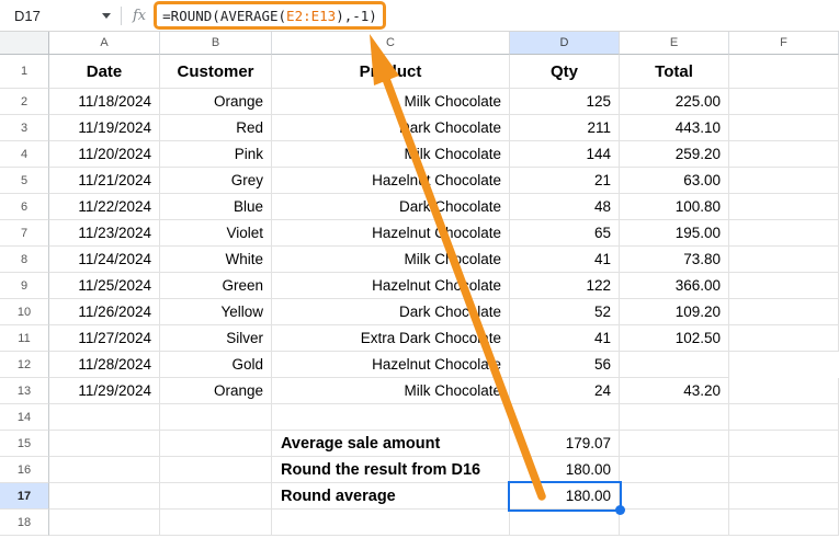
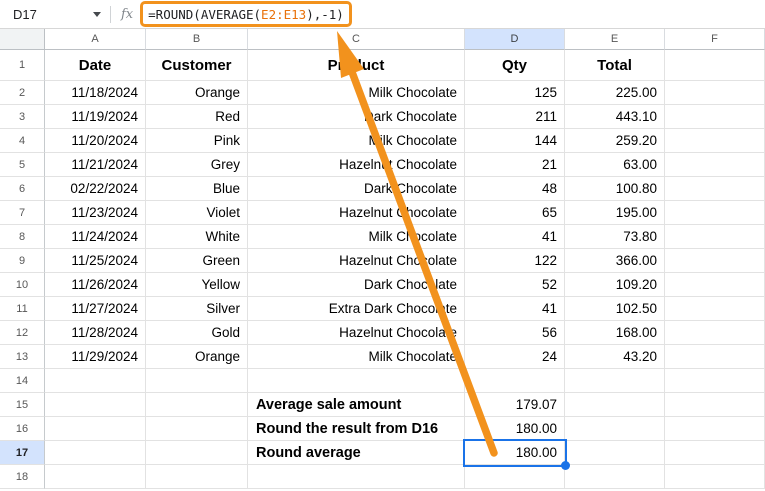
  D17
  fx
  =ROUND(AVERAGE(
  E2:E13
  ),-1)
  A
  B
  C
  D
  E
  F
  1
  Date
  Customer
  Qty
  Total
  2
  11/18/2024
  Orange
  Milk Chocolate
  125
  225.00
  3
  11/19/2024
  Red
  ark Chocolate
  211
  443.10
  4
  11/20/2024
  Pink
  lk Chocolate
  144
  259.20
  5
  11/21/2024
  Grey
  Hazelnt Chocolate
  21
  63.00
  6
- 11/22/2024
+ 02/22/2024
  Blue
  Dark Chocolate
  48
  100.80
  7
  11/23/2024
  Violet
  Hazelnuthocolate
  65
  195.00
  8
  11/24/2024
  White
  Milk Ccolate
  41
  73.80
  9
  11/25/2024
  Green
  Hazelnut Choolate
  122
  366.00
  10
  11/26/2024
  Yellow
  Dark Choclate
  52
  109.20
  11
  11/27/2024
  Silver
  Extra Dark Chocote
  41
  102.50
  12
  11/28/2024
  Gold
  Hazelnut Chocolae
  56
+ 168.00
  13
  11/29/2024
  Orange
  Milk Chocolate
  24
  43.20
  14
  15
  Average sale amount
  179.07
  16
  Round the result from D16
  180.00
  17
  Round average
  180.00
  18
